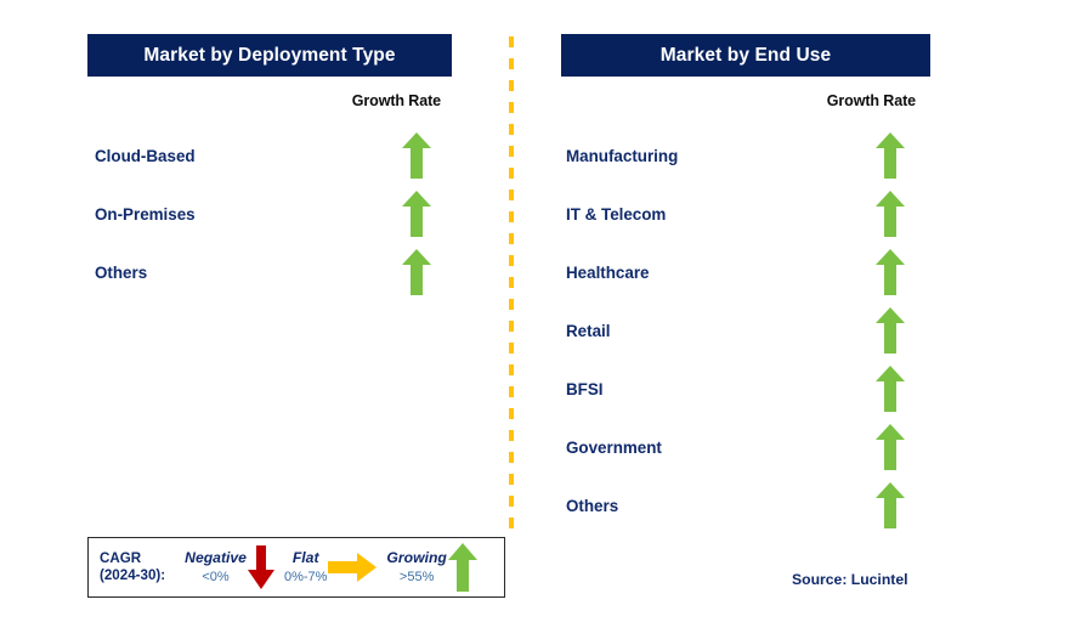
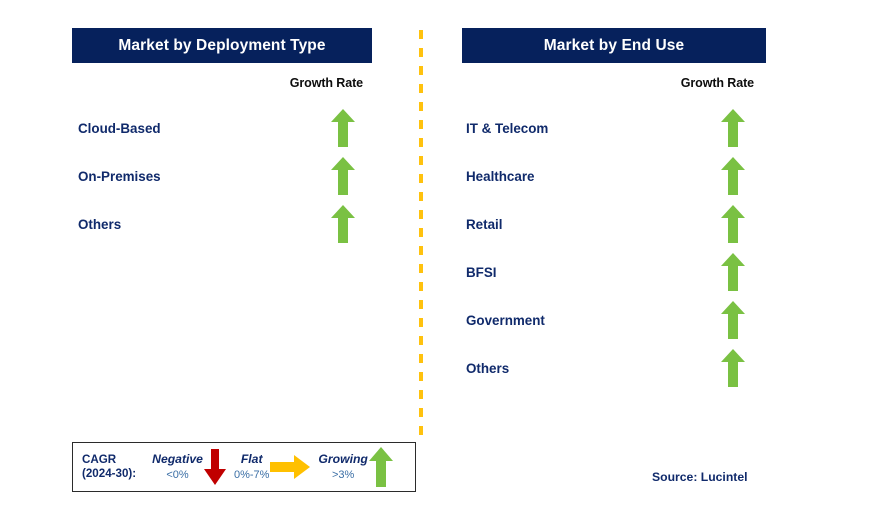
  Market by Deployment Type
  Growth Rate
  Cloud-Based
  On-Premises
  Others
  Market by End Use
  Growth Rate
- Manufacturing
  IT & Telecom
  Healthcare
  Retail
  BFSI
  Government
  Others
  CAGR
  (2024-30):
  Negative
  <0%
  Flat
  0%-7%
  Growing
- >55%
+ >3%
  Source: Lucintel
